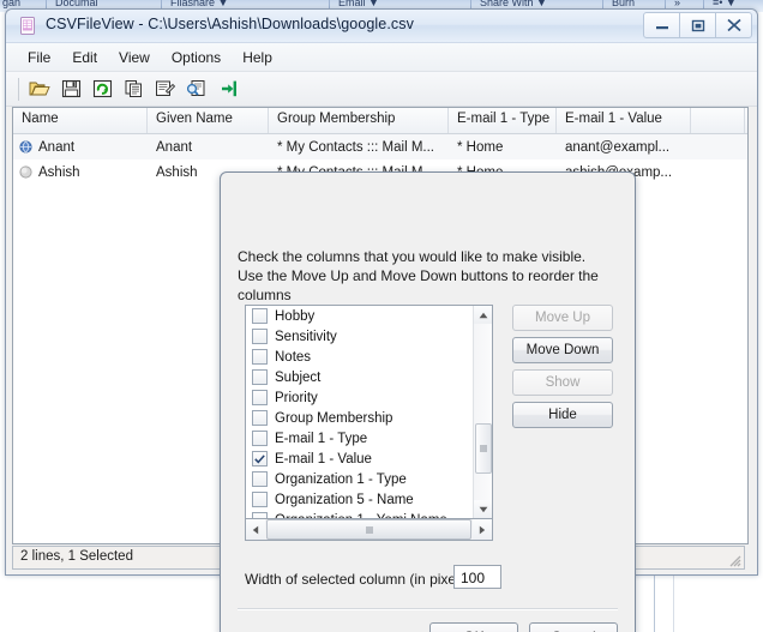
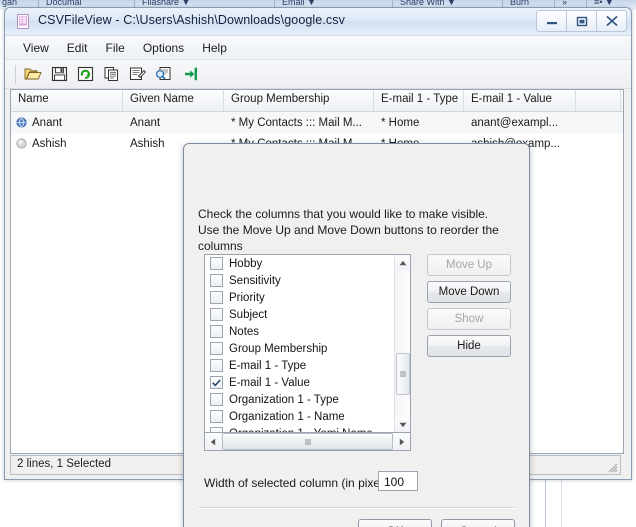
  gan
  Documal
  Filashare ▼
  Email ▼
  Share With ▼
  Burn
  »
  ≡• ▼
  CSVFileView - C:\Users\Ashish\Downloads\google.csv
- File
+ View
  Edit
- View
+ File
  Options
  Help
  Name
  Given Name
  Group Membership
  E-mail 1 - Type
  E-mail 1 - Value
  Anant
  Anant
  * My Contacts ::: Mail M...
  * Home
  anant@exampl...
  Ashish
  Ashish
  2 lines, 1 Selected
  Check the columns that you would like to make visible. Use the Move Up and Move Down buttons to reorder the columns
  Hobby
  Sensitivity
- Notes
+ Priority
  Subject
- Priority
+ Notes
  Group Membership
  E-mail 1 - Type
  E-mail 1 - Value
  Organization 1 - Type
- Organization 5 - Name
+ Organization 1 - Name
  Move Up
  Move Down
  Show
  Hide
  Width of selected column (in pixe
  100
